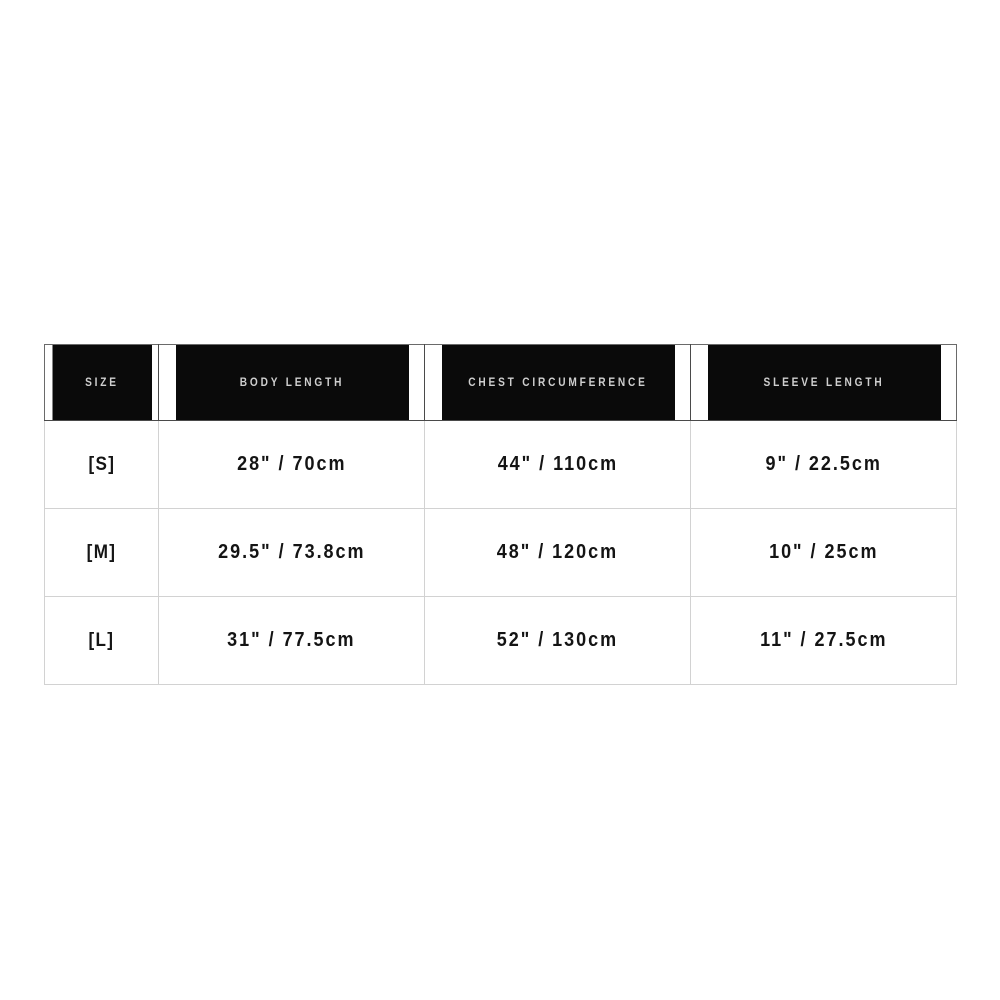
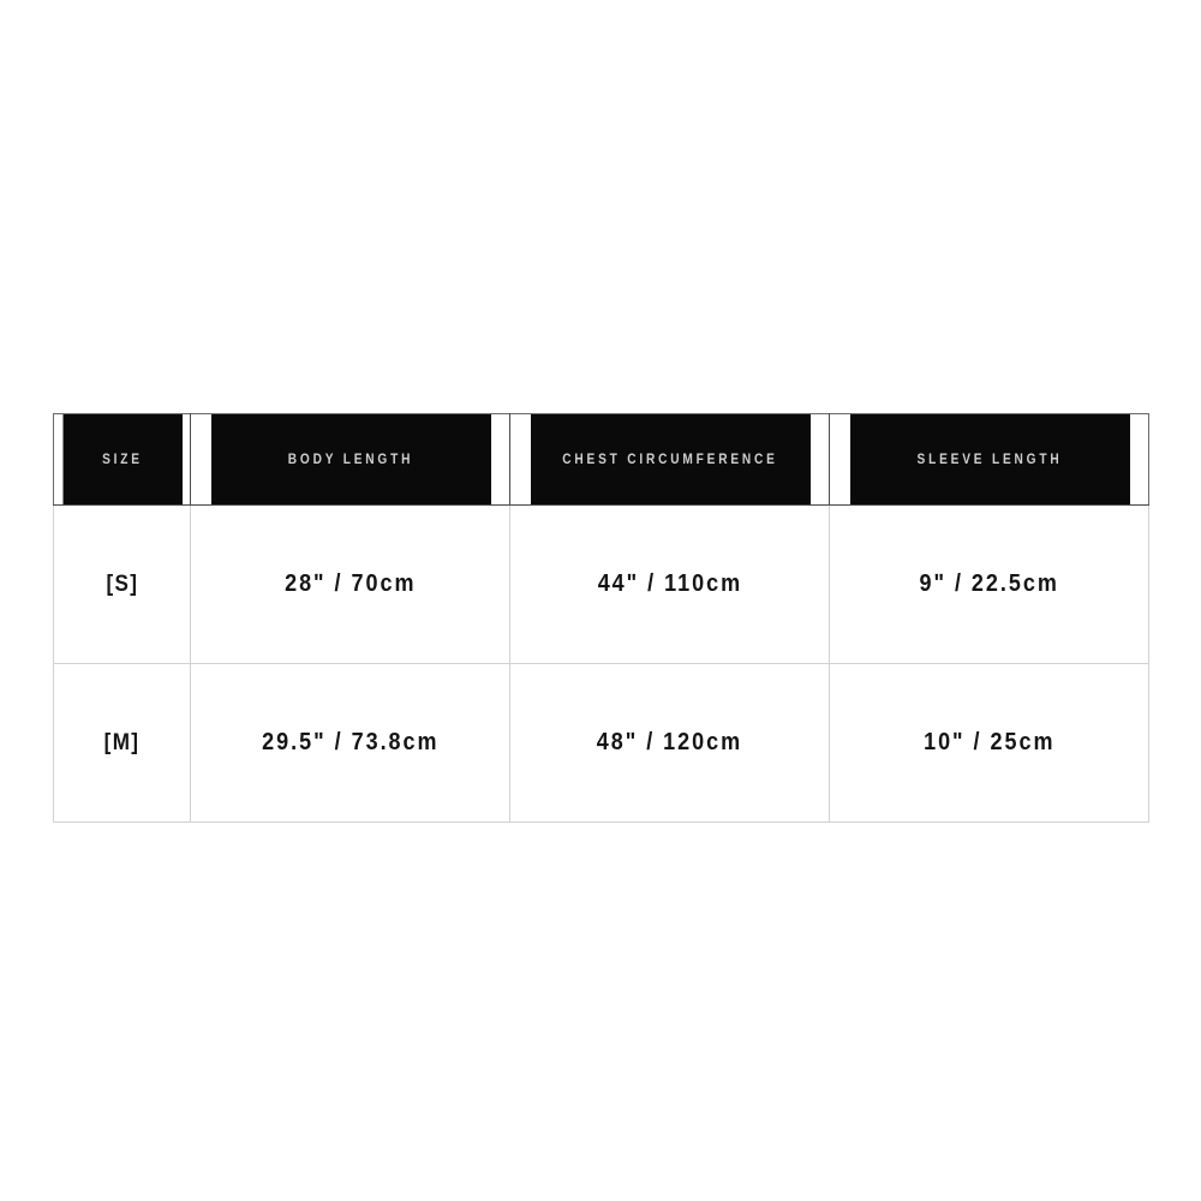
  SIZE	BODY LENGTH	CHEST CIRCUMFERENCE	SLEEVE LENGTH
  [S]	28ʺ / 70cm	44ʺ / 110cm	9ʺ / 22.5cm
  [M]	29.5ʺ / 73.8cm	48ʺ / 120cm	10ʺ / 25cm
- [L]	31ʺ / 77.5cm	52ʺ / 130cm	11ʺ / 27.5cm
